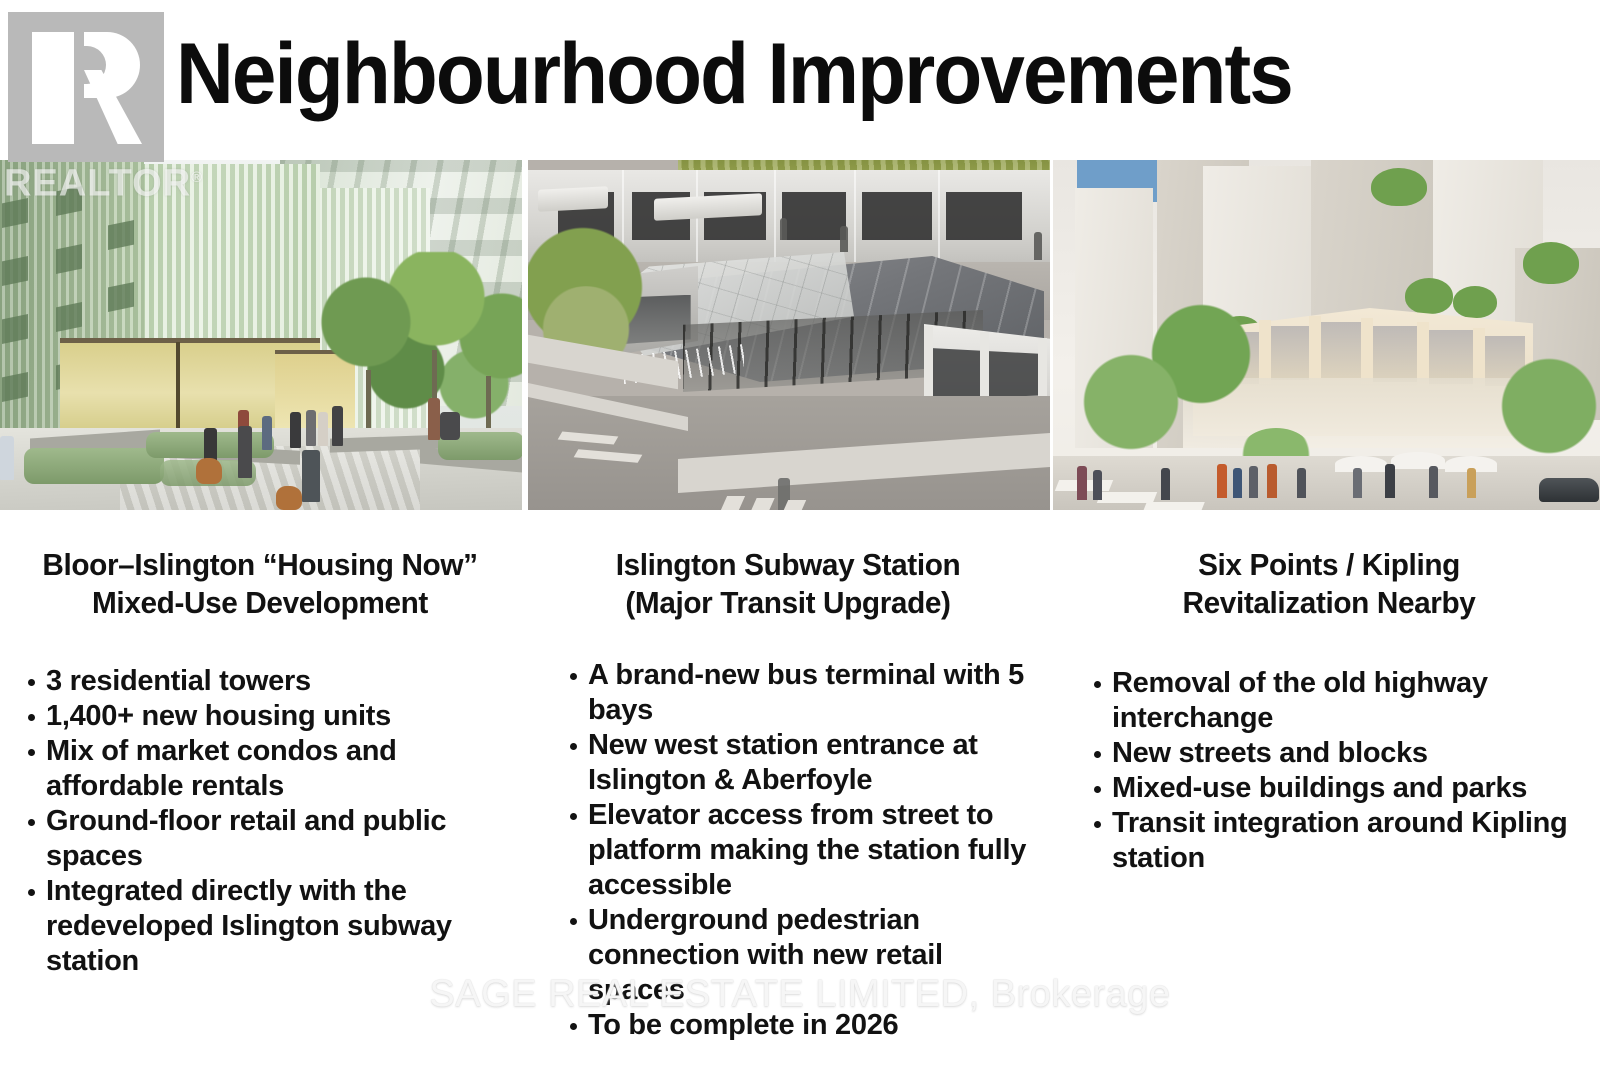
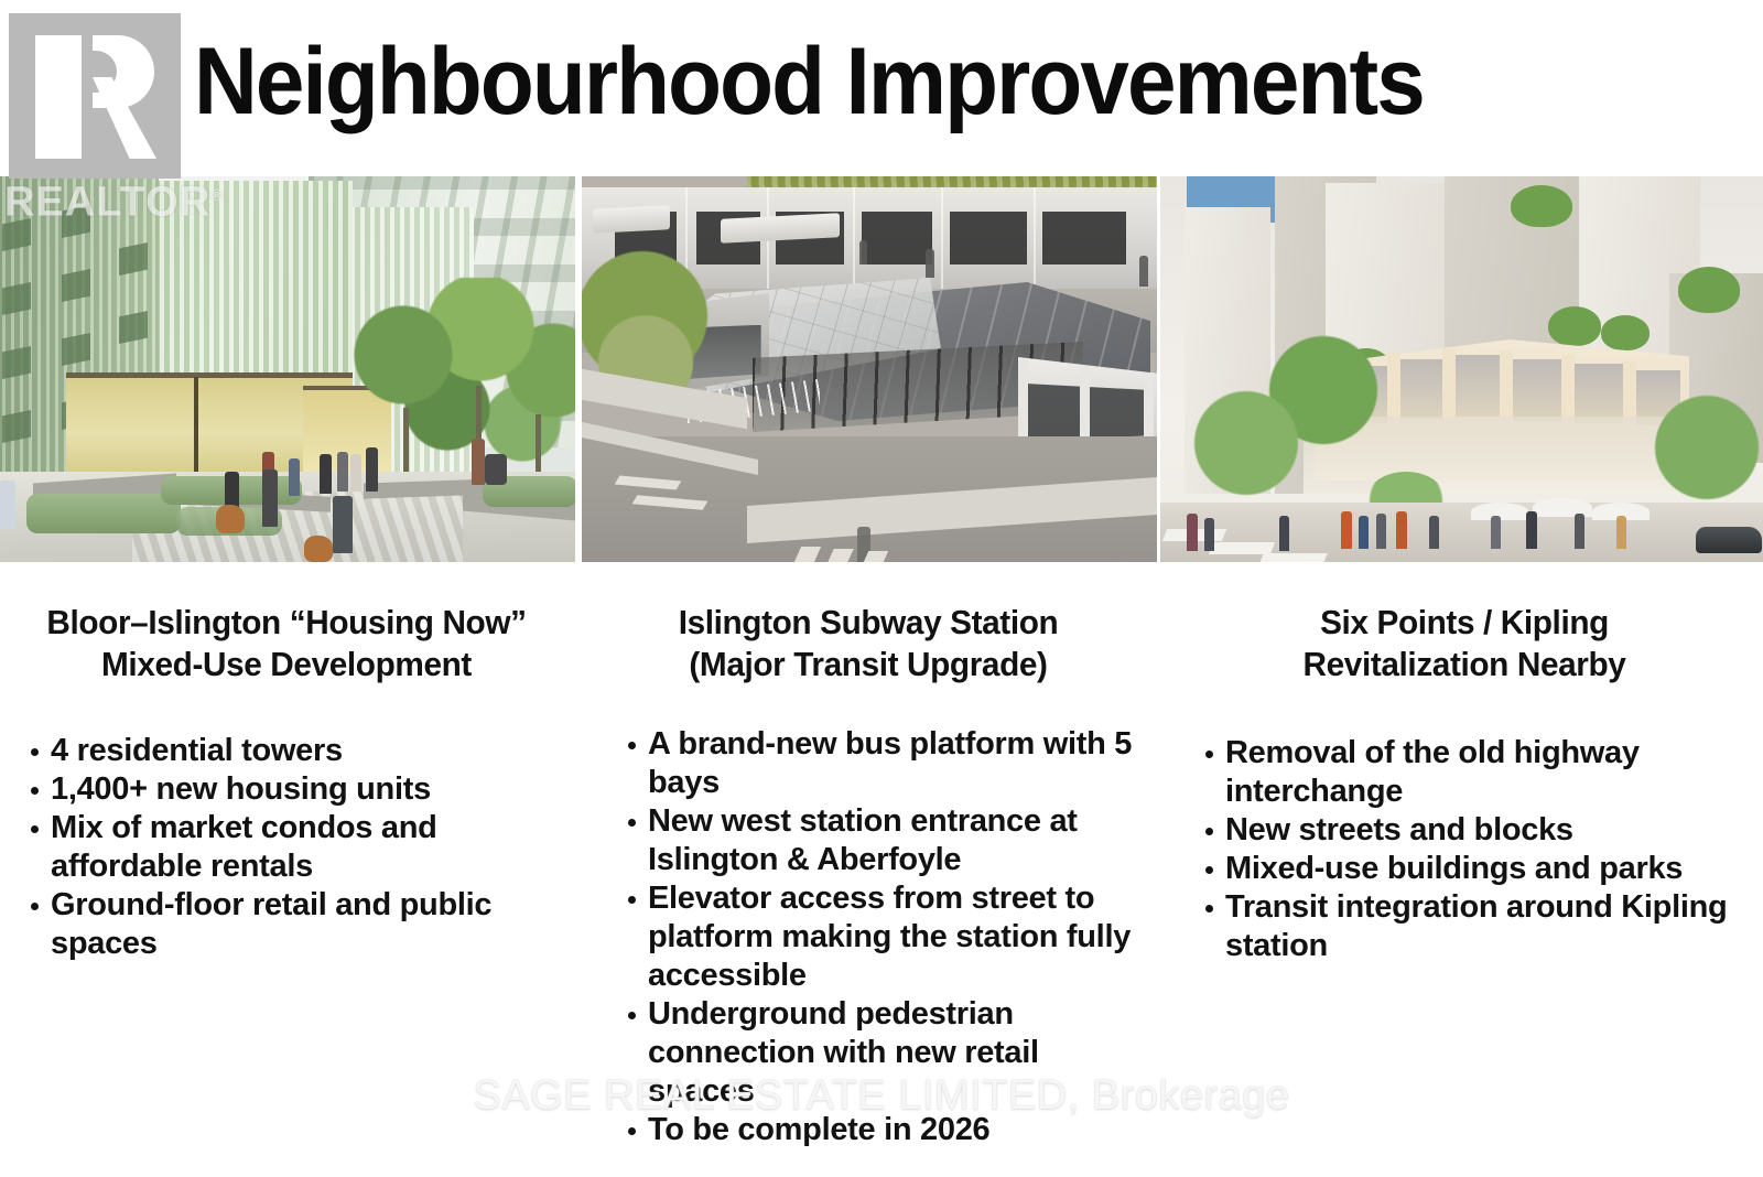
  Neighbourhood Improvements
  REALTOR®
  Bloor–Islington “Housing Now”
  Mixed-Use Development
- 3 residential towers
+ 4 residential towers
  1,400+ new housing units
  Mix of market condos and affordable rentals
  Ground-floor retail and public spaces
- Integrated directly with the redeveloped Islington subway station
  Islington Subway Station
  (Major Transit Upgrade)
- A brand-new bus terminal with 5 bays
+ A brand-new bus platform with 5 bays
  New west station entrance at Islington & Aberfoyle
  Elevator access from street to platform making the station fully accessible
  Underground pedestrian connection with new retail spaces
  To be complete in 2026
  Six Points / Kipling
  Revitalization Nearby
  Removal of the old highway interchange
  New streets and blocks
  Mixed-use buildings and parks
  Transit integration around Kipling station
  SAGE REAL ESTATE LIMITED, Brokerage
